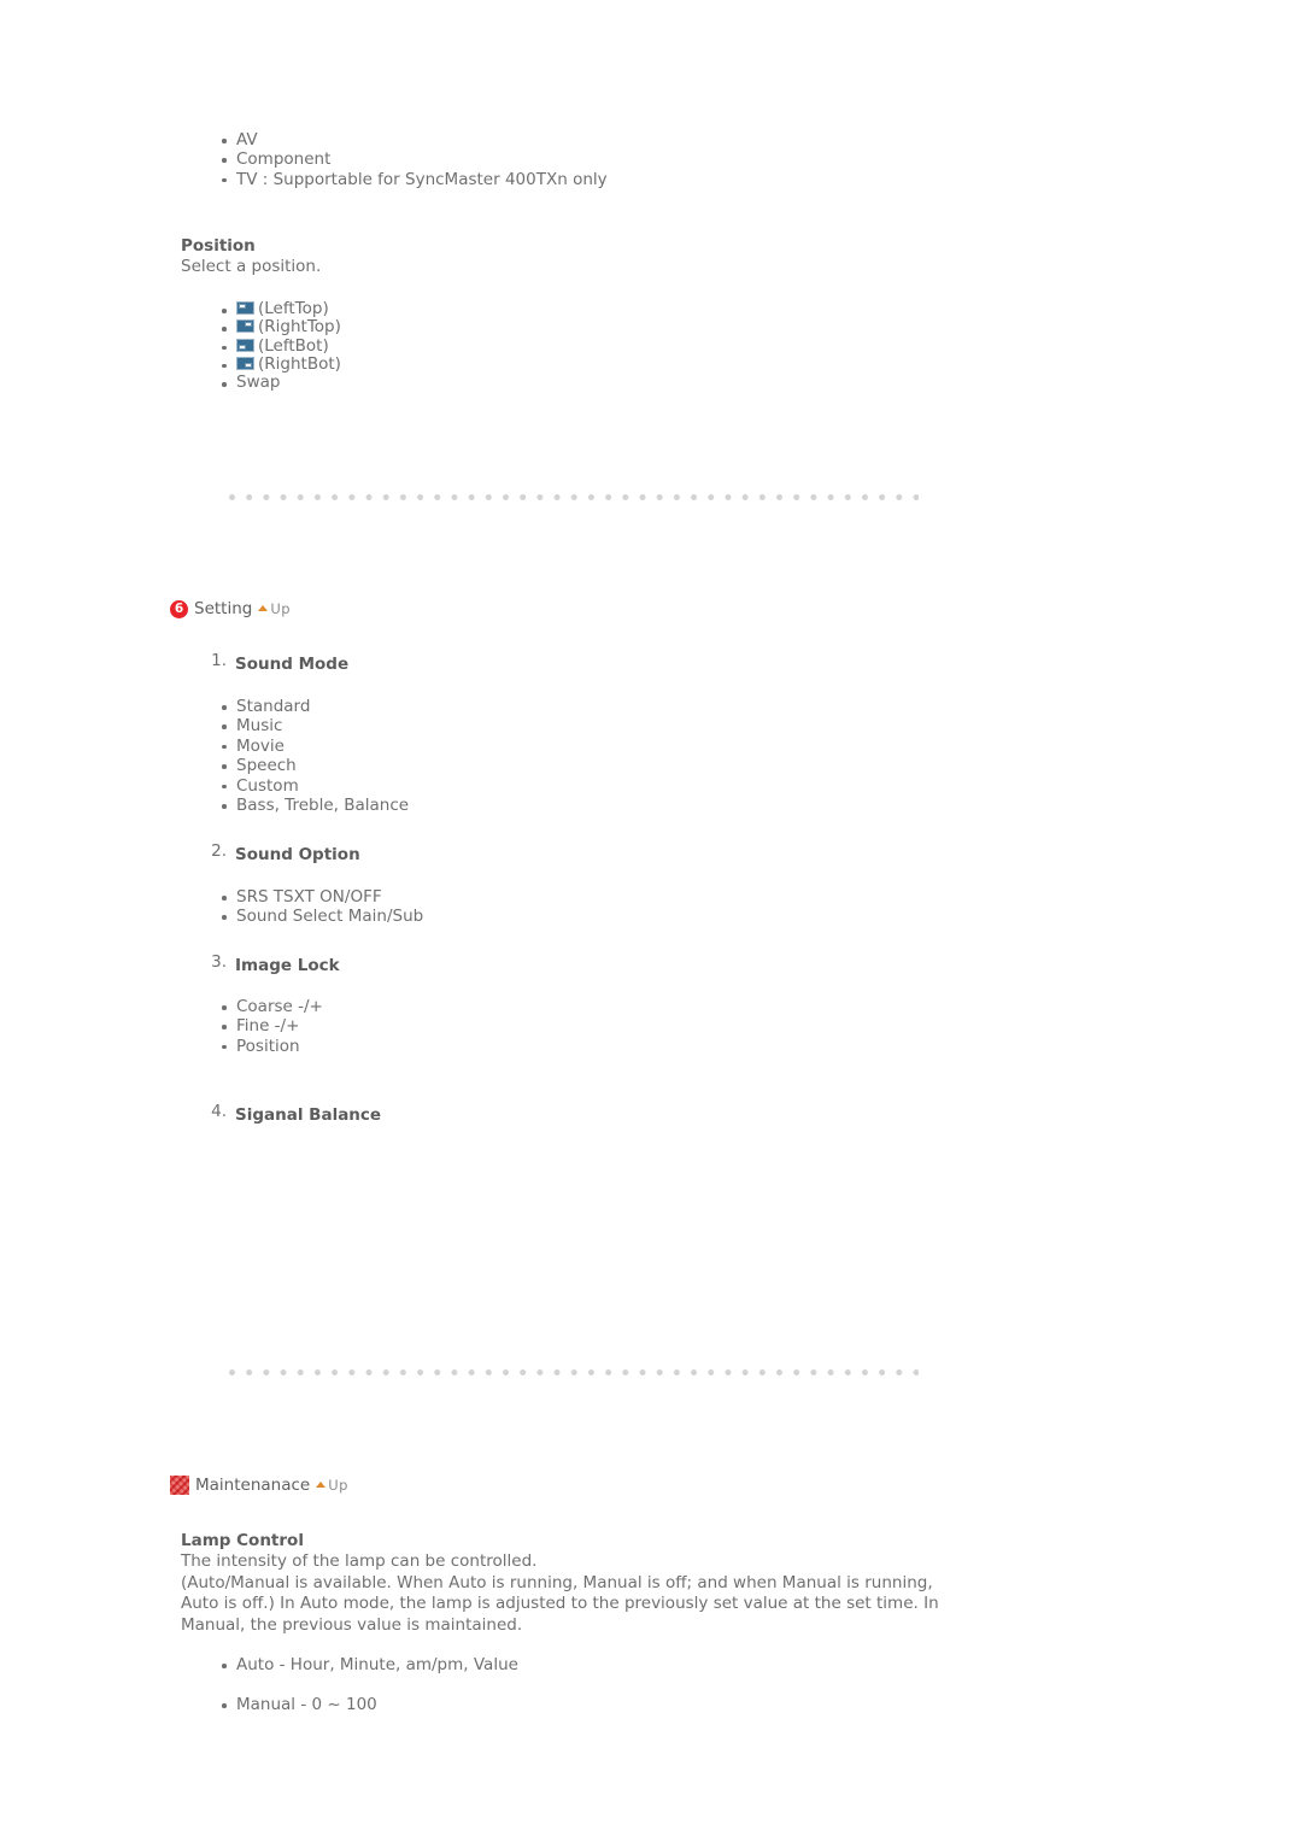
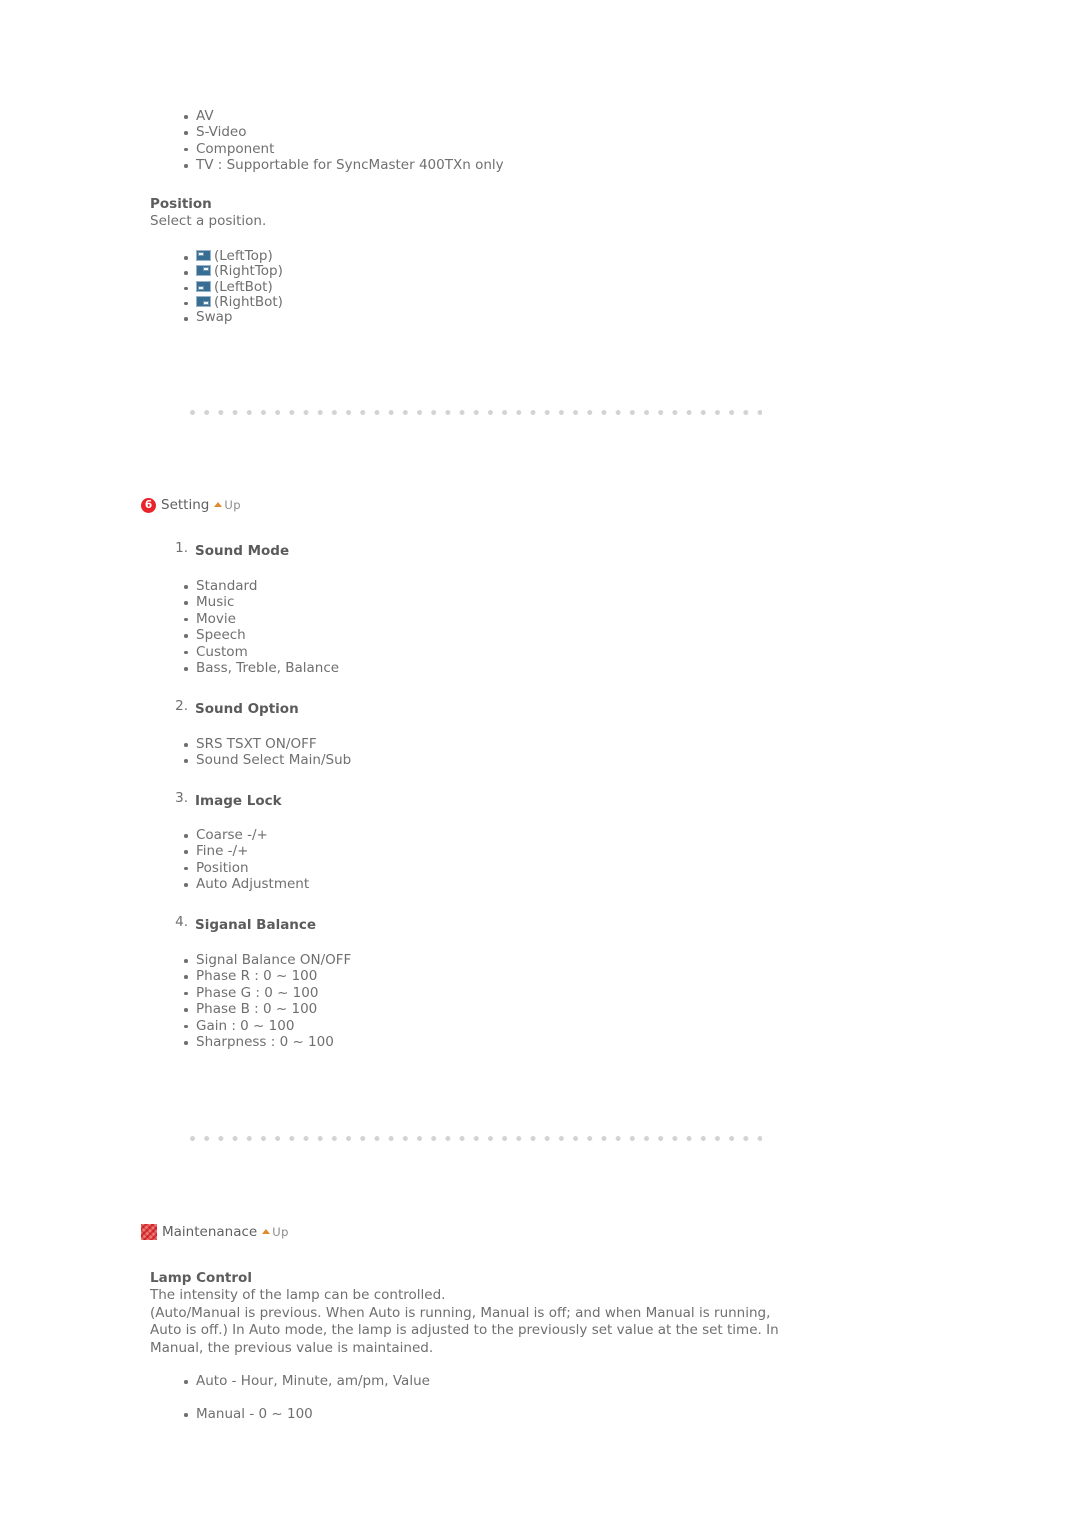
  AV
+ S-Video
  Component
  TV : Supportable for SyncMaster 400TXn only
  Position
  Select a position.
  (LeftTop)
  (RightTop)
  (LeftBot)
  (RightBot)
  Swap
  6
  Setting
  Up
  1.
  Sound Mode
  Standard
  Music
  Movie
  Speech
  Custom
  Bass, Treble, Balance
  2.
  Sound Option
  SRS TSXT ON/OFF
  Sound Select Main/Sub
  3.
  Image Lock
  Coarse -/+
  Fine -/+
  Position
+ Auto Adjustment
  4.
  Siganal Balance
+ Signal Balance ON/OFF
+ Phase R : 0 ~ 100
+ Phase G : 0 ~ 100
+ Phase B : 0 ~ 100
+ Gain : 0 ~ 100
+ Sharpness : 0 ~ 100
  Maintenanace
  Up
  Lamp Control
  The intensity of the lamp can be controlled.
- (Auto/Manual is available. When Auto is running, Manual is off; and when Manual is running, Auto is off.) In Auto mode, the lamp is adjusted to the previously set value at the set time. In Manual, the previous value is maintained.
+ (Auto/Manual is previous. When Auto is running, Manual is off; and when Manual is running, Auto is off.) In Auto mode, the lamp is adjusted to the previously set value at the set time. In Manual, the previous value is maintained.
  Auto - Hour, Minute, am/pm, Value
  Manual - 0 ~ 100
